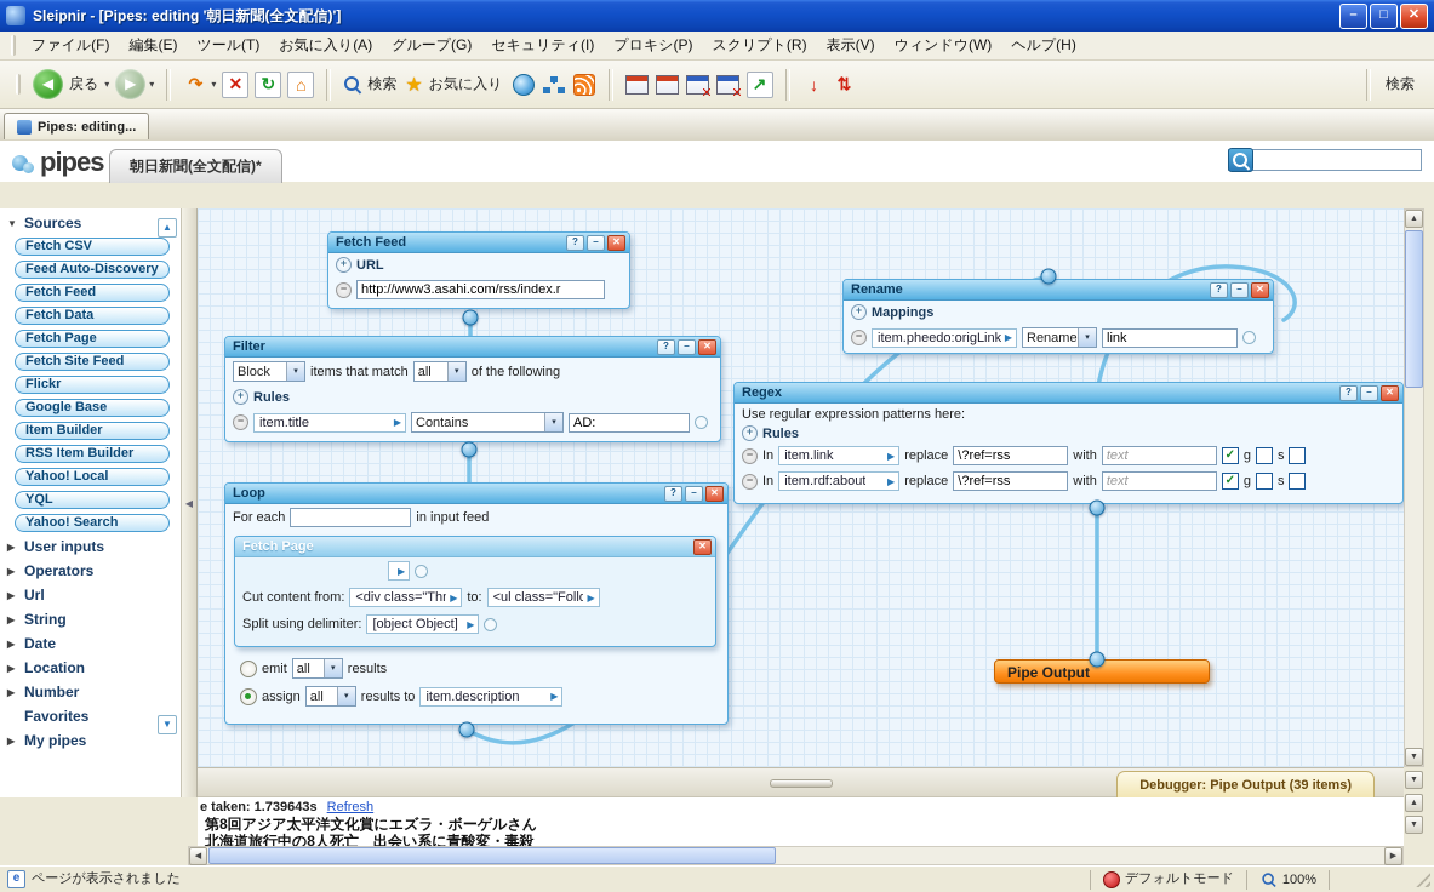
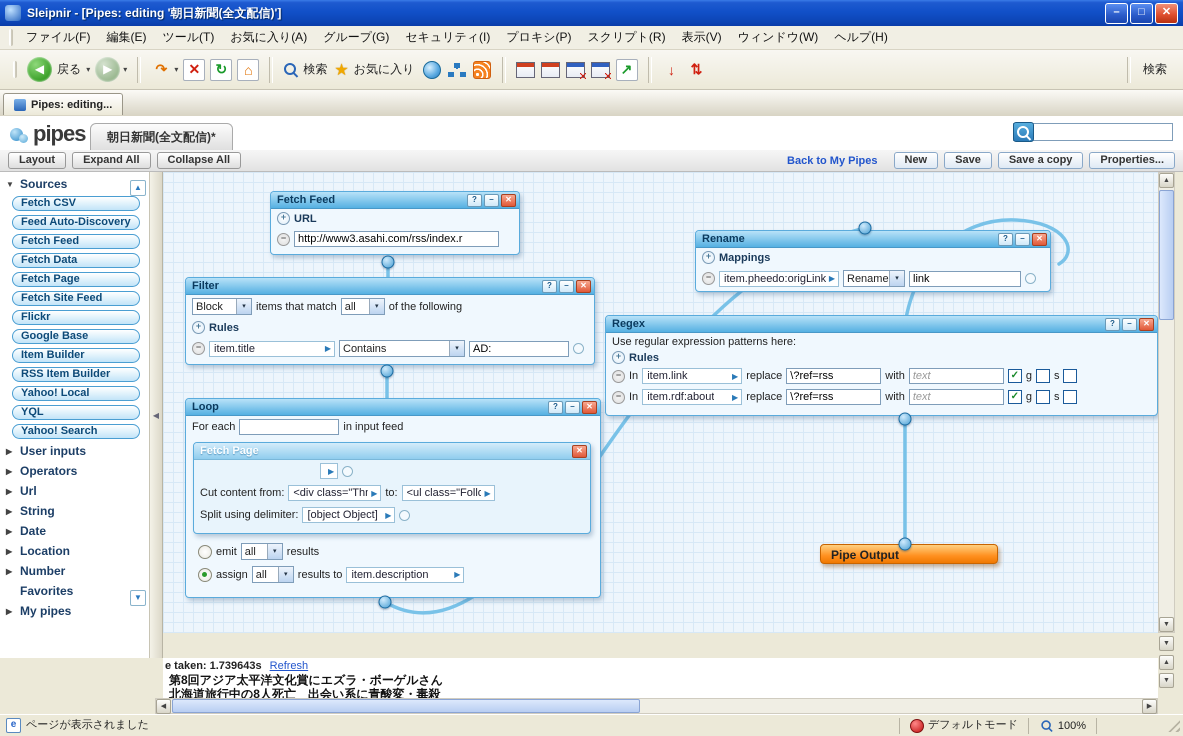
  Sleipnir - [Pipes: editing '朝日新聞(全文配信)']
  –
  □
  ✕
  ファイル(F)
  編集(E)
  ツール(T)
  お気に入り(A)
  グループ(G)
  セキュリティ(I)
  プロキシ(P)
  スクリプト(R)
  表示(V)
  ウィンドウ(W)
  ヘルプ(H)
  ◀
  戻る
  ▾
  ▶
  ▾
  ↷
  ▾
  ✕
  ↻
  ⌂
  検索
  ★
  お気に入り
  ↗
  ↓
  ⇅
  検索
  Pipes: editing...
  pipes
  朝日新聞(全文配信)*
+ Layout
+ Expand All
+ Collapse All
+ Back to My Pipes
+ New
+ Save
+ Save a copy
+ Properties...
  ▼
  Sources
  Fetch CSV
  Feed Auto-Discovery
  Fetch Feed
  Fetch Data
  Fetch Page
  Fetch Site Feed
  Flickr
  Google Base
  Item Builder
  RSS Item Builder
  Yahoo! Local
  YQL
  Yahoo! Search
  ▶
  User inputs
  ▶
  Operators
  ▶
  Url
  ▶
  String
  ▶
  Date
  ▶
  Location
  ▶
  Number
  Favorites
  ▶
  My pipes
  ▲
  ▼
  ◀
  Fetch Feed
  ?
  –
  ✕
  +
  URL
  −
  http://www3.asahi.com/rss/index.r
  Filter
  ?
  –
  ✕
  Block
  items that match
  all
  of the following
  +
  Rules
  −
  item.title
  ▶
  Contains
  AD:
  Rename
  ?
  –
  ✕
  +
  Mappings
  −
  item.pheedo:origLink
  ▶
  Rename
  link
  Regex
  ?
  –
  ✕
  Use regular expression patterns here:
  +
  Rules
  −
  In
  item.link
  ▶
  replace
  \?ref=rss
  with
  text
  ✓
  g
  s
  −
  In
  item.rdf:about
  ▶
  replace
  \?ref=rss
  with
  text
  ✓
  g
  s
  Loop
  ?
  –
  ✕
  For each
  in input feed
  Fetch Page
  ✕
  ▶
  Cut content from:
  <div class="Th
  ▶
  to:
  <ul class="Follo
  ▶
  Split using delimiter:
  [object Object]
  ▶
  emit
  all
  results
  assign
  all
  results to
  item.description
  ▶
  Pipe Output
- Debugger: Pipe Output (39 items)
  e taken: 1.739643s
  Refresh
  第8回アジア太平洋文化賞にエズラ・ボーゲルさん
  北海道旅行中の8人死亡 出会い系に青酸変・毒殺
  e
  ページが表示されました
  デフォルトモード
  100%
